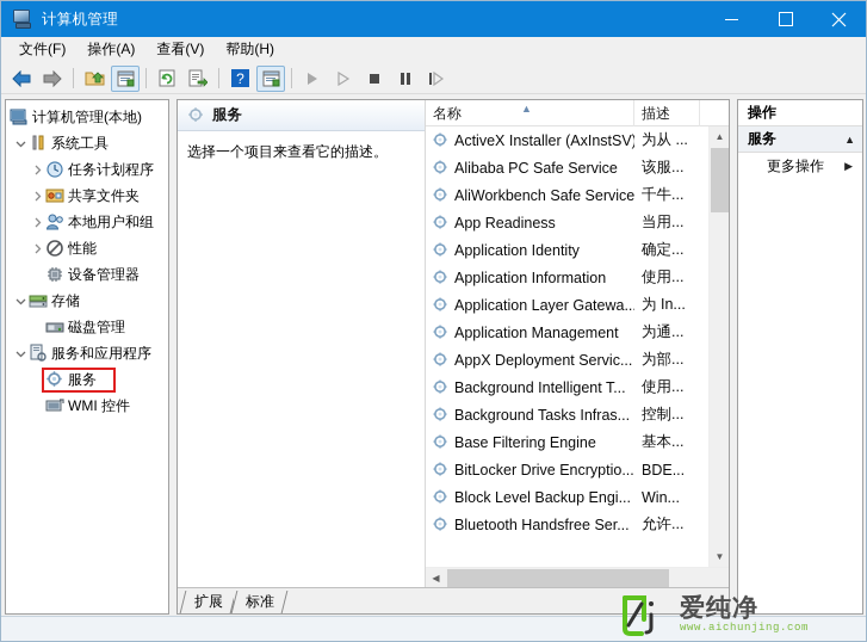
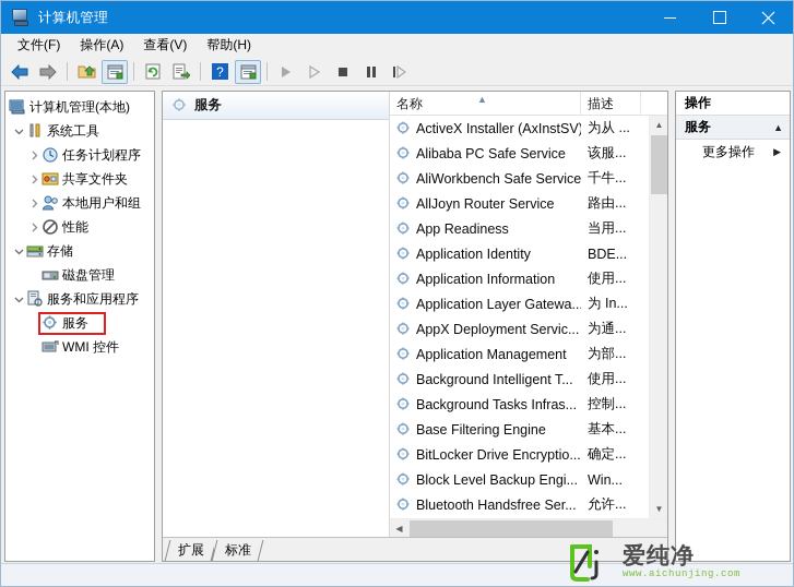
  计算机管理
  文件(F)
  操作(A)
  查看(V)
  帮助(H)
  ?
  计算机管理(本地)
  系统工具
  任务计划程序
  共享文件夹
  本地用户和组
  性能
- 设备管理器
  存储
  磁盘管理
  服务和应用程序
  服务
  WMI 控件
  服务
- 选择一个项目来查看它的描述。
  名称
  ▲
  描述
  ActiveX Installer (AxInstSV)
  为从 ...
  Alibaba PC Safe Service
  该服...
  AliWorkbench Safe Service
  千牛...
+ AllJoyn Router Service
+ 路由...
  App Readiness
  当用...
  Application Identity
- 确定...
+ BDE...
  Application Information
  使用...
  Application Layer Gatewa..
  为 In...
- Application Management
+ AppX Deployment Servic...
  为通...
- AppX Deployment Servic...
+ Application Management
  为部...
  Background Intelligent T...
  使用...
  Background Tasks Infras...
  控制...
  Base Filtering Engine
  基本...
  BitLocker Drive Encryptio...
- BDE...
+ 确定...
  Block Level Backup Engi...
  Win...
  Bluetooth Handsfree Ser...
  允许...
  ▲
  ▼
  ◀
  扩展
  标准
  操作
  服务
  ▲
  更多操作
  ▶
  爱纯净
  www.aichunjing.com
